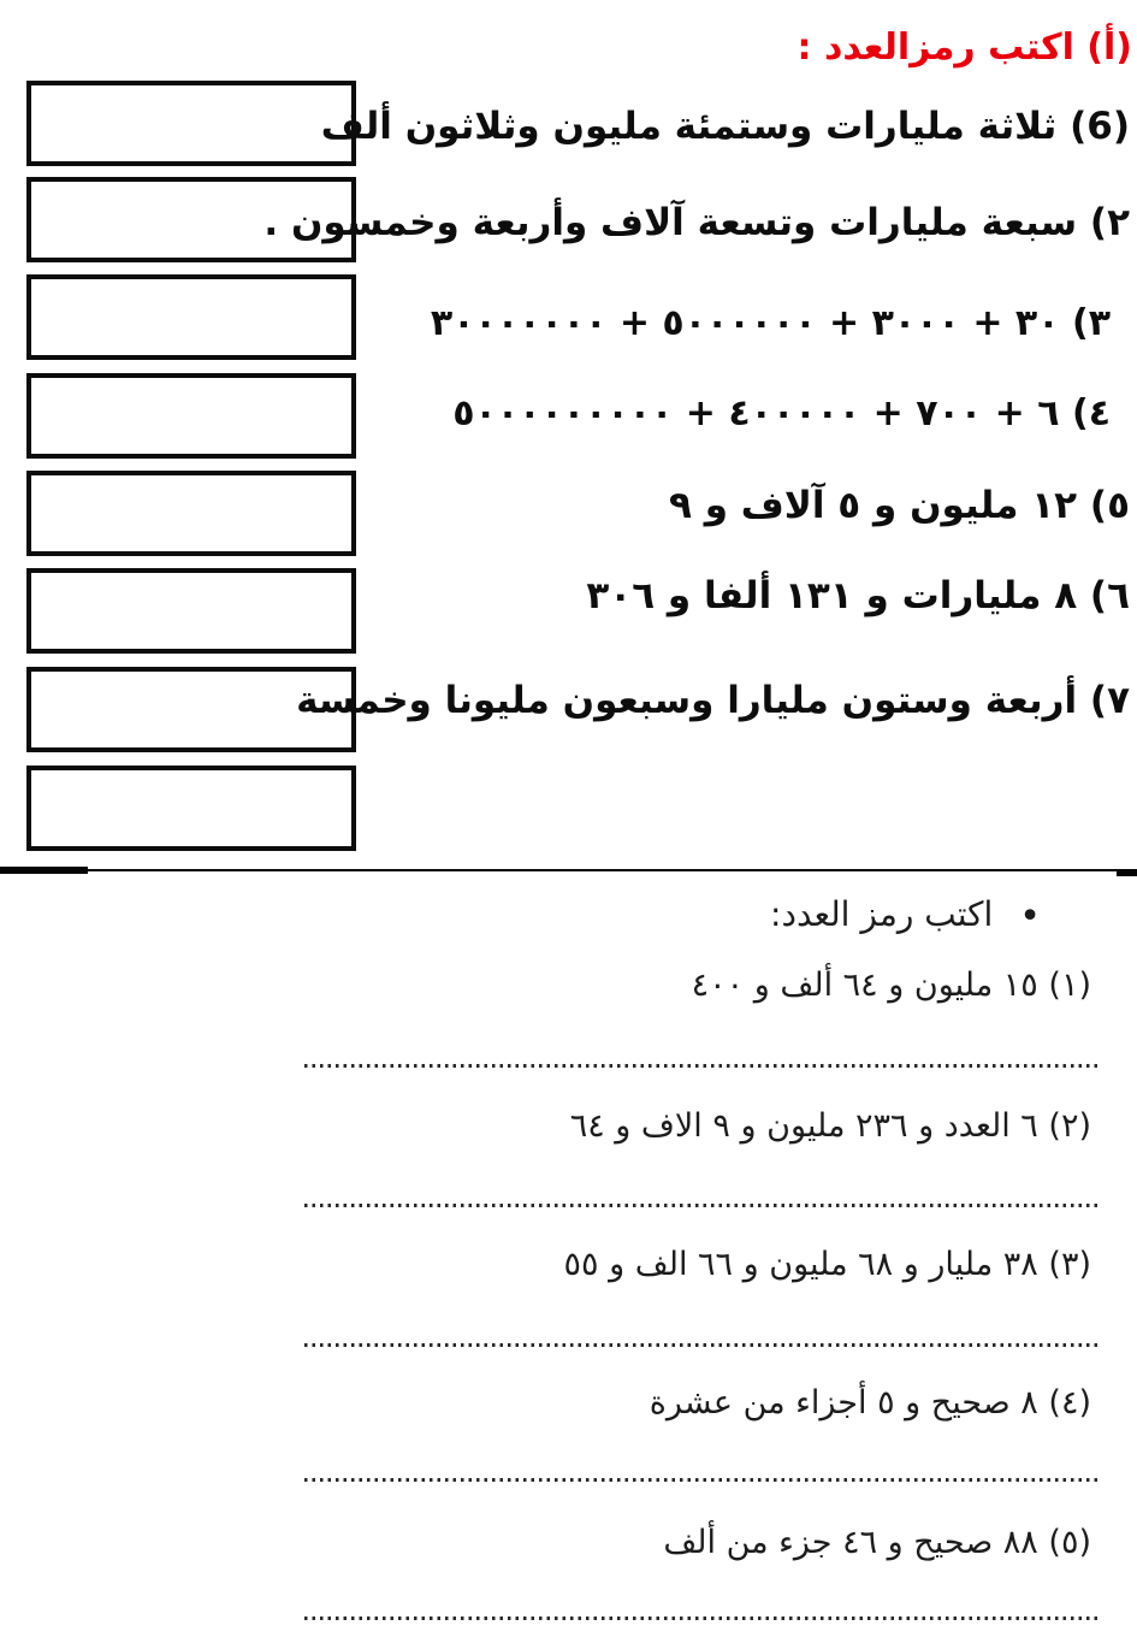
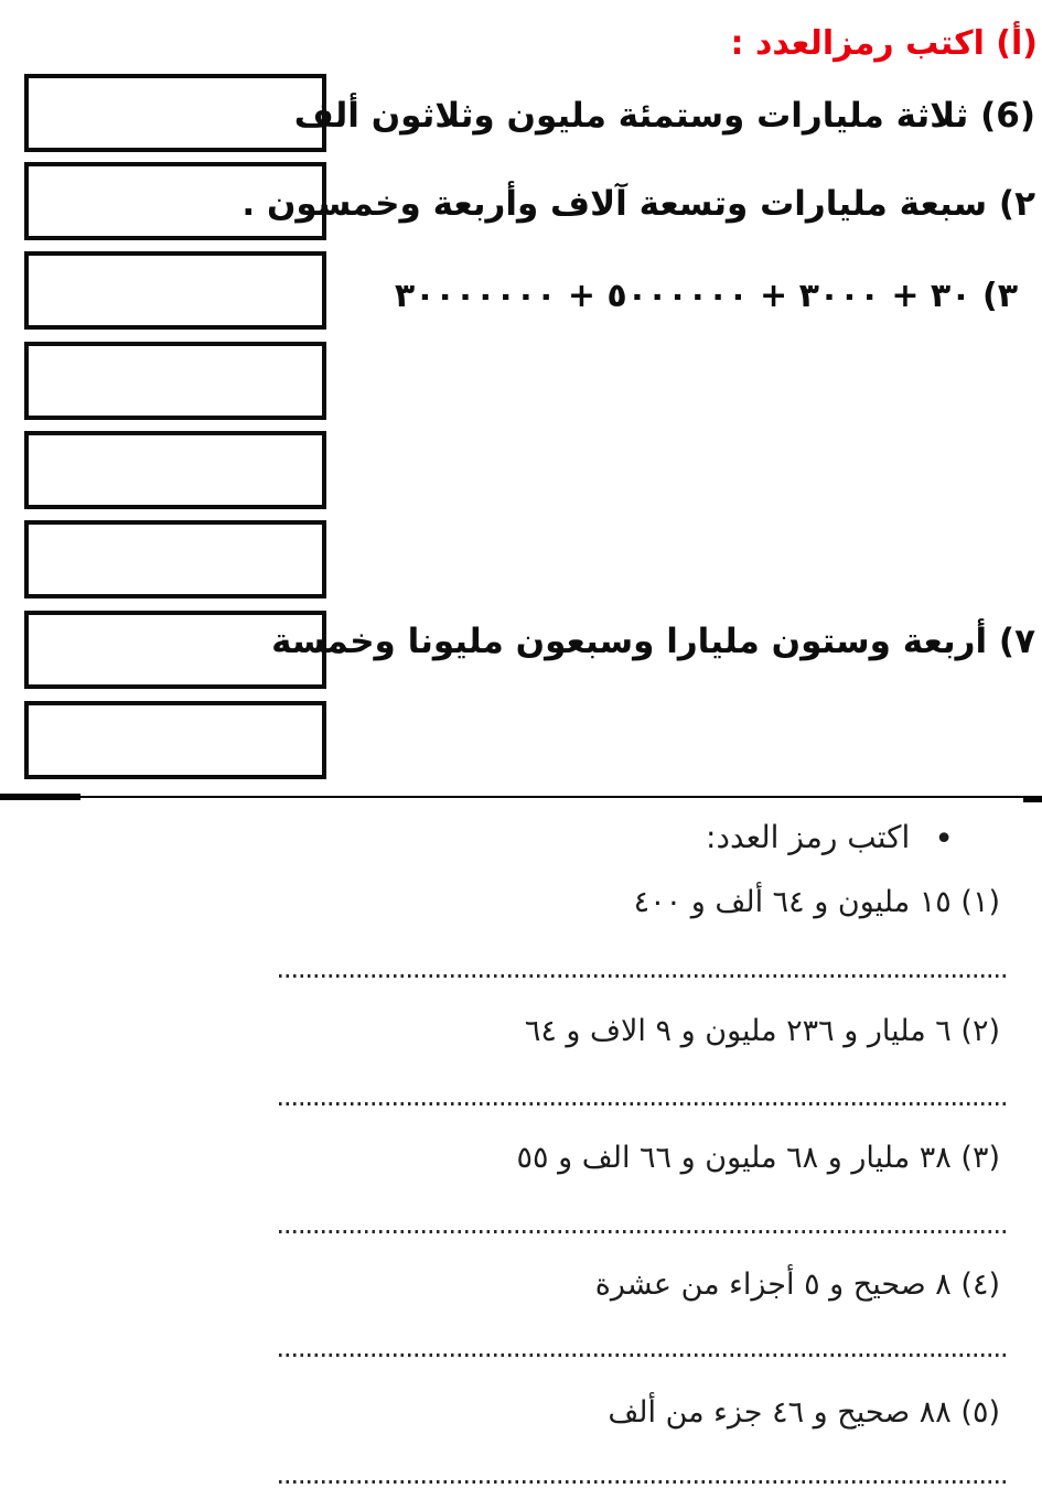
  (أ) اكتب رمزالعدد :
  (6) ثلاثة مليارات وستمئة مليون وثلاثون ألف
  ٢) سبعة مليارات وتسعة آلاف وأربعة وخمسون .
  ٣) ٣٠ + ٣٠٠٠ + ٥٠٠٠٠٠٠ + ٣٠٠٠٠٠٠٠
- ٤) ٦ + ٧٠٠ + ٤٠٠٠٠٠ + ٥٠٠٠٠٠٠٠٠٠
- ٥) ١٢ مليون و ٥ آلاف و ٩
- ٦) ٨ مليارات و ١٣١ ألفا و ٣٠٦
  ٧) أربعة وستون مليارا وسبعون مليونا وخمسة
  •اكتب رمز العدد:
  (١) ١٥ مليون و ٦٤ ألف و ٤٠٠
- (٢) ٦ العدد و ٢٣٦ مليون و ٩ الاف و ٦٤
+ (٢) ٦ مليار و ٢٣٦ مليون و ٩ الاف و ٦٤
  (٣) ٣٨ مليار و ٦٨ مليون و ٦٦ الف و ٥٥
  (٤) ٨ صحيح و ٥ أجزاء من عشرة
  (٥) ٨٨ صحيح و ٤٦ جزء من ألف
